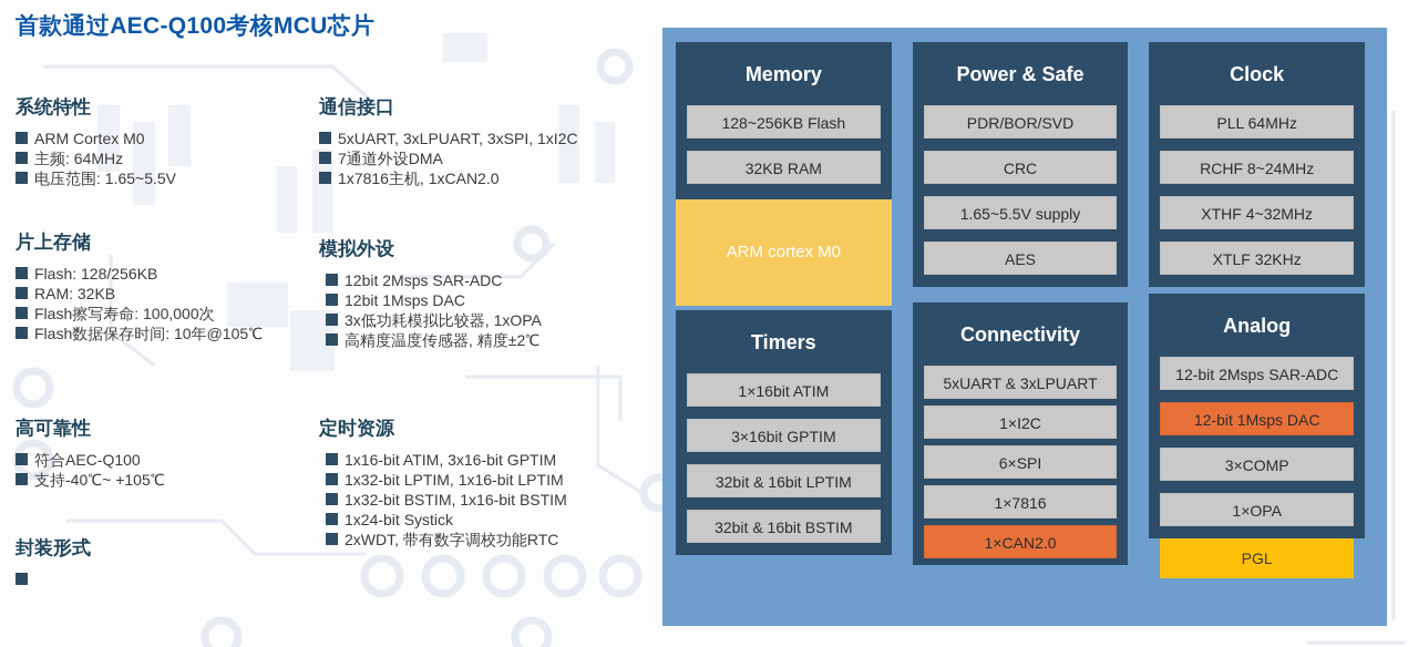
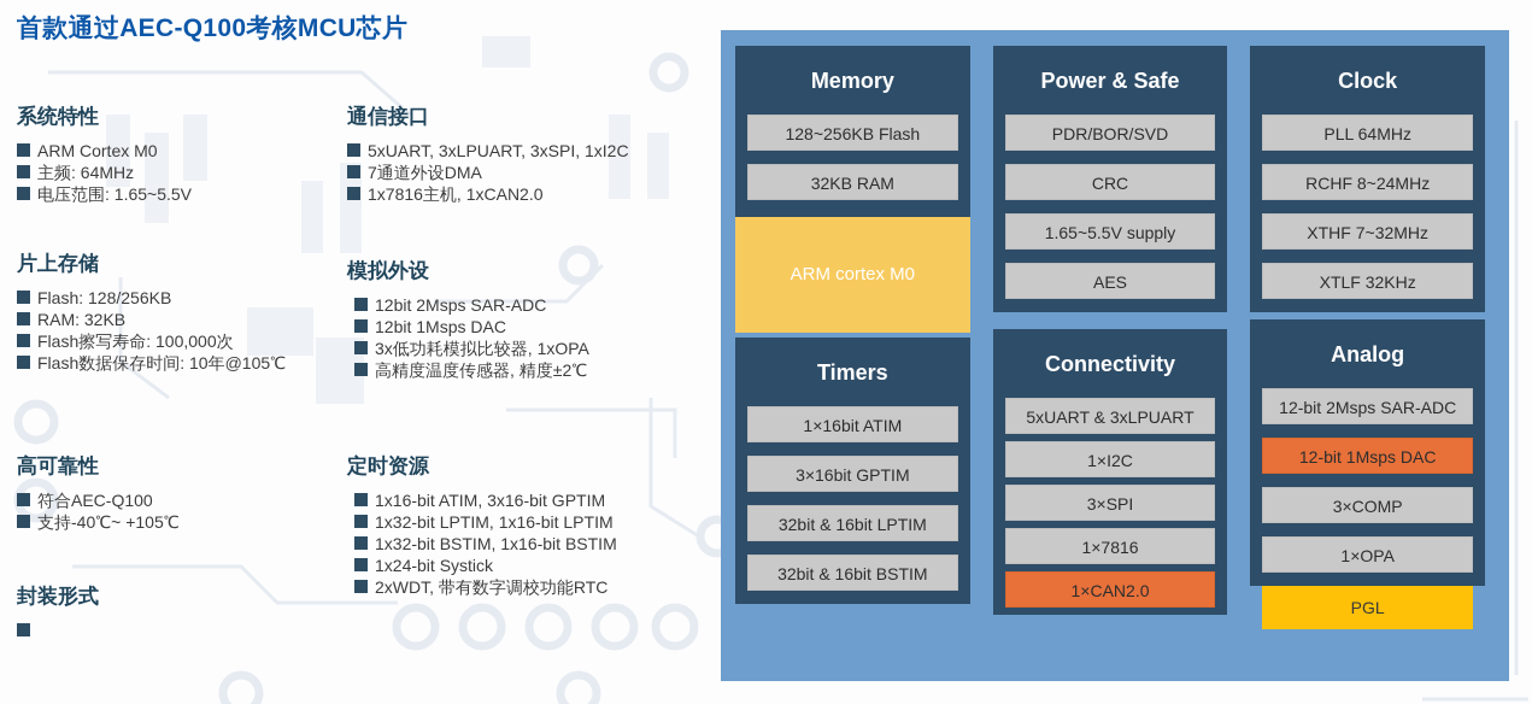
  首款通过AEC-Q100考核MCU芯片
  系统特性
  ARM Cortex M0
  主频: 64MHz
  电压范围: 1.65~5.5V
  通信接口
  5xUART, 3xLPUART, 3xSPI, 1xI2C
  7通道外设DMA
  1x7816主机, 1xCAN2.0
  片上存储
  Flash: 128/256KB
  RAM: 32KB
  Flash擦写寿命: 100,000次
  Flash数据保存时间: 10年@105℃
  模拟外设
  12bit 2Msps SAR-ADC
  12bit 1Msps DAC
  3x低功耗模拟比较器, 1xOPA
  高精度温度传感器, 精度±2℃
  高可靠性
  符合AEC-Q100
  支持-40℃~ +105℃
  定时资源
  1x16-bit ATIM, 3x16-bit GPTIM
  1x32-bit LPTIM, 1x16-bit LPTIM
  1x32-bit BSTIM, 1x16-bit BSTIM
  1x24-bit Systick
  2xWDT, 带有数字调校功能RTC
  封装形式
  Memory
  128~256KB Flash
  32KB RAM
  ARM cortex M0
  Timers
  1×16bit ATIM
  3×16bit GPTIM
  32bit & 16bit LPTIM
  32bit & 16bit BSTIM
  Power & Safe
  PDR/BOR/SVD
  CRC
  1.65~5.5V supply
  AES
  Connectivity
  5xUART & 3xLPUART
  1×I2C
- 6×SPI
+ 3×SPI
  1×7816
  1×CAN2.0
  Clock
  PLL 64MHz
  RCHF 8~24MHz
- XTHF 4~32MHz
+ XTHF 7~32MHz
  XTLF 32KHz
  Analog
  12-bit 2Msps SAR-ADC
  12-bit 1Msps DAC
  3×COMP
  1×OPA
  PGL
